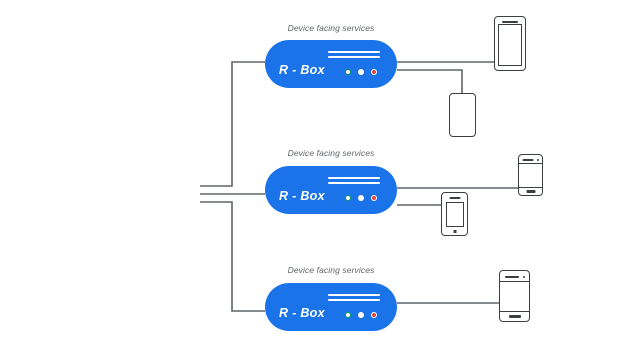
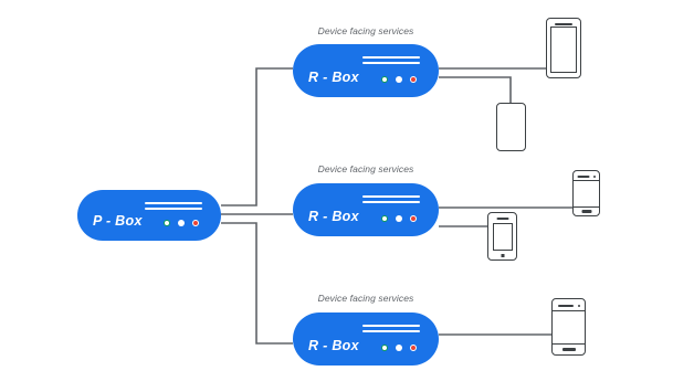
+ P - Box
  Device facing services
  R - Box
  Device facing services
  R - Box
  Device facing services
  R - Box
